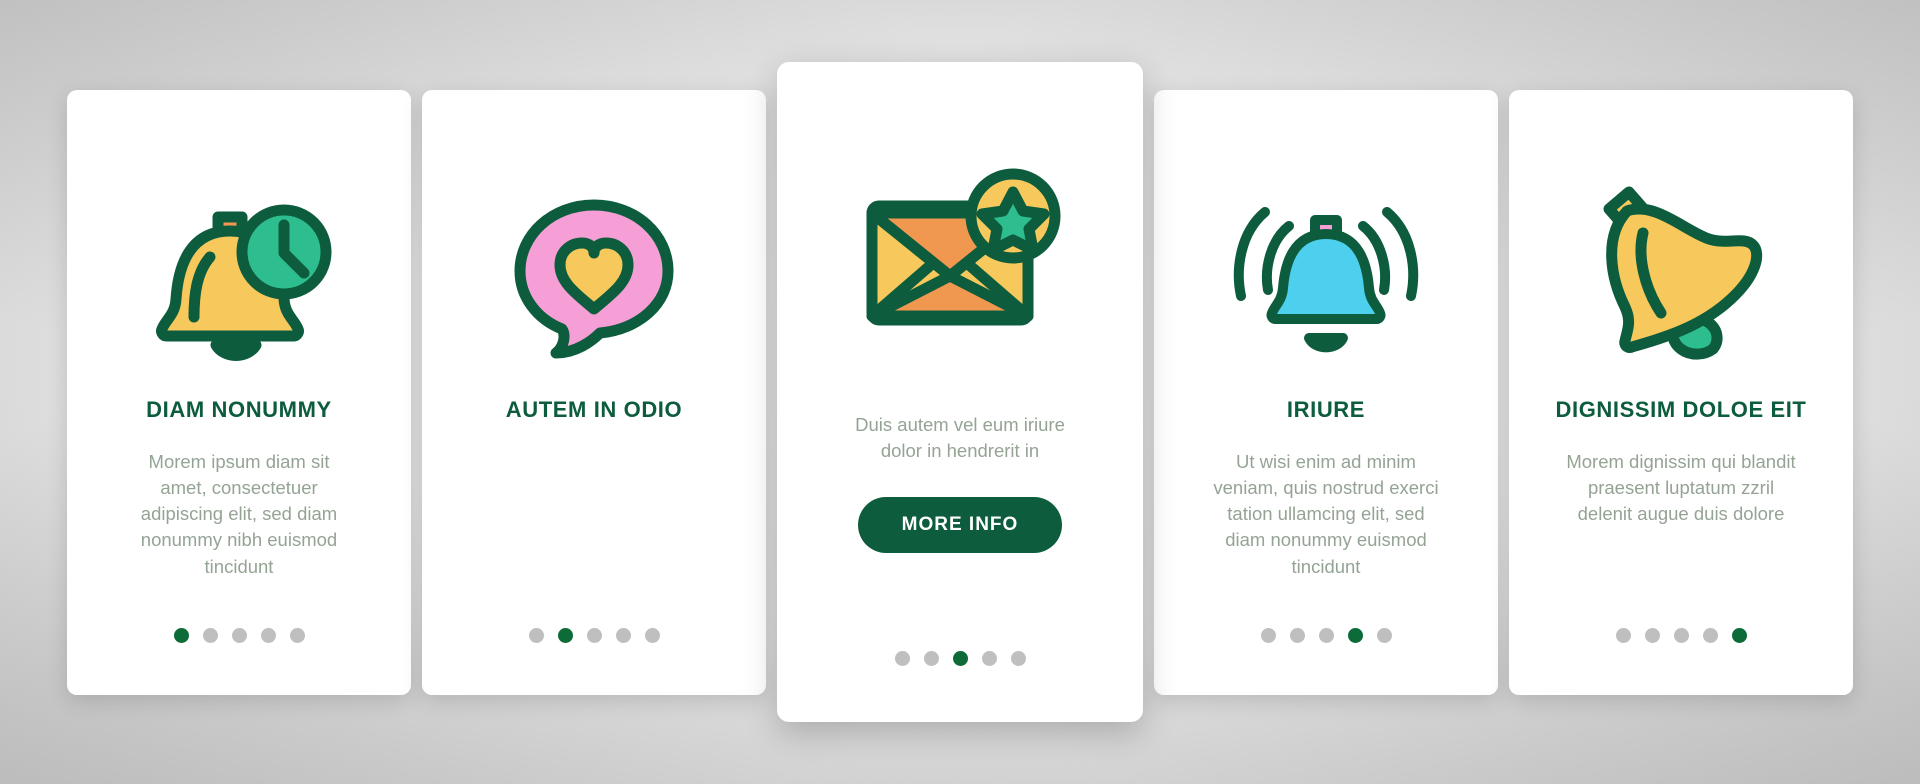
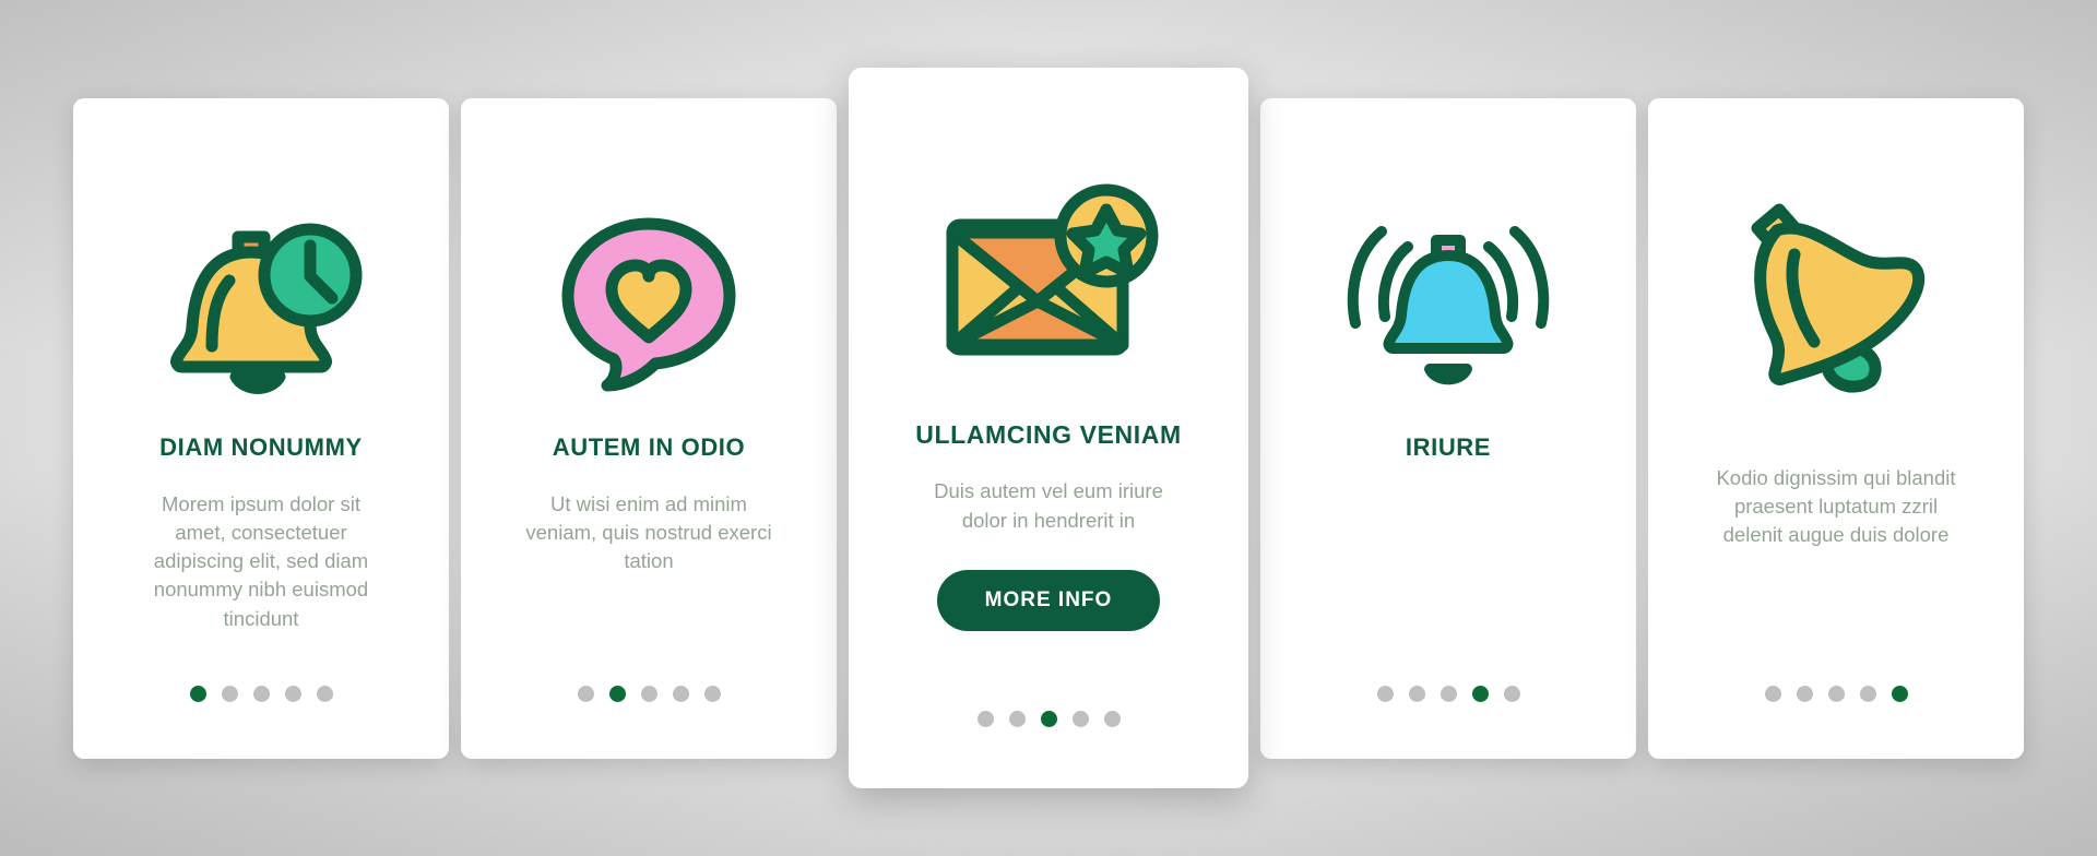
  DIAM NONUMMY
- Morem ipsum diam sit amet, consectetuer adipiscing elit, sed diam nonummy nibh euismod tincidunt
+ Morem ipsum dolor sit amet, consectetuer adipiscing elit, sed diam nonummy nibh euismod tincidunt
  AUTEM IN ODIO
+ Ut wisi enim ad minim veniam, quis nostrud exerci tation
+ ULLAMCING VENIAM
  Duis autem vel eum iriure dolor in hendrerit in
  MORE INFO
  IRIURE
- Ut wisi enim ad minim veniam, quis nostrud exerci tation ullamcing elit, sed diam nonummy euismod tincidunt
- DIGNISSIM DOLOE EIT
- Morem dignissim qui blandit praesent luptatum zzril delenit augue duis dolore
+ Kodio dignissim qui blandit praesent luptatum zzril delenit augue duis dolore
